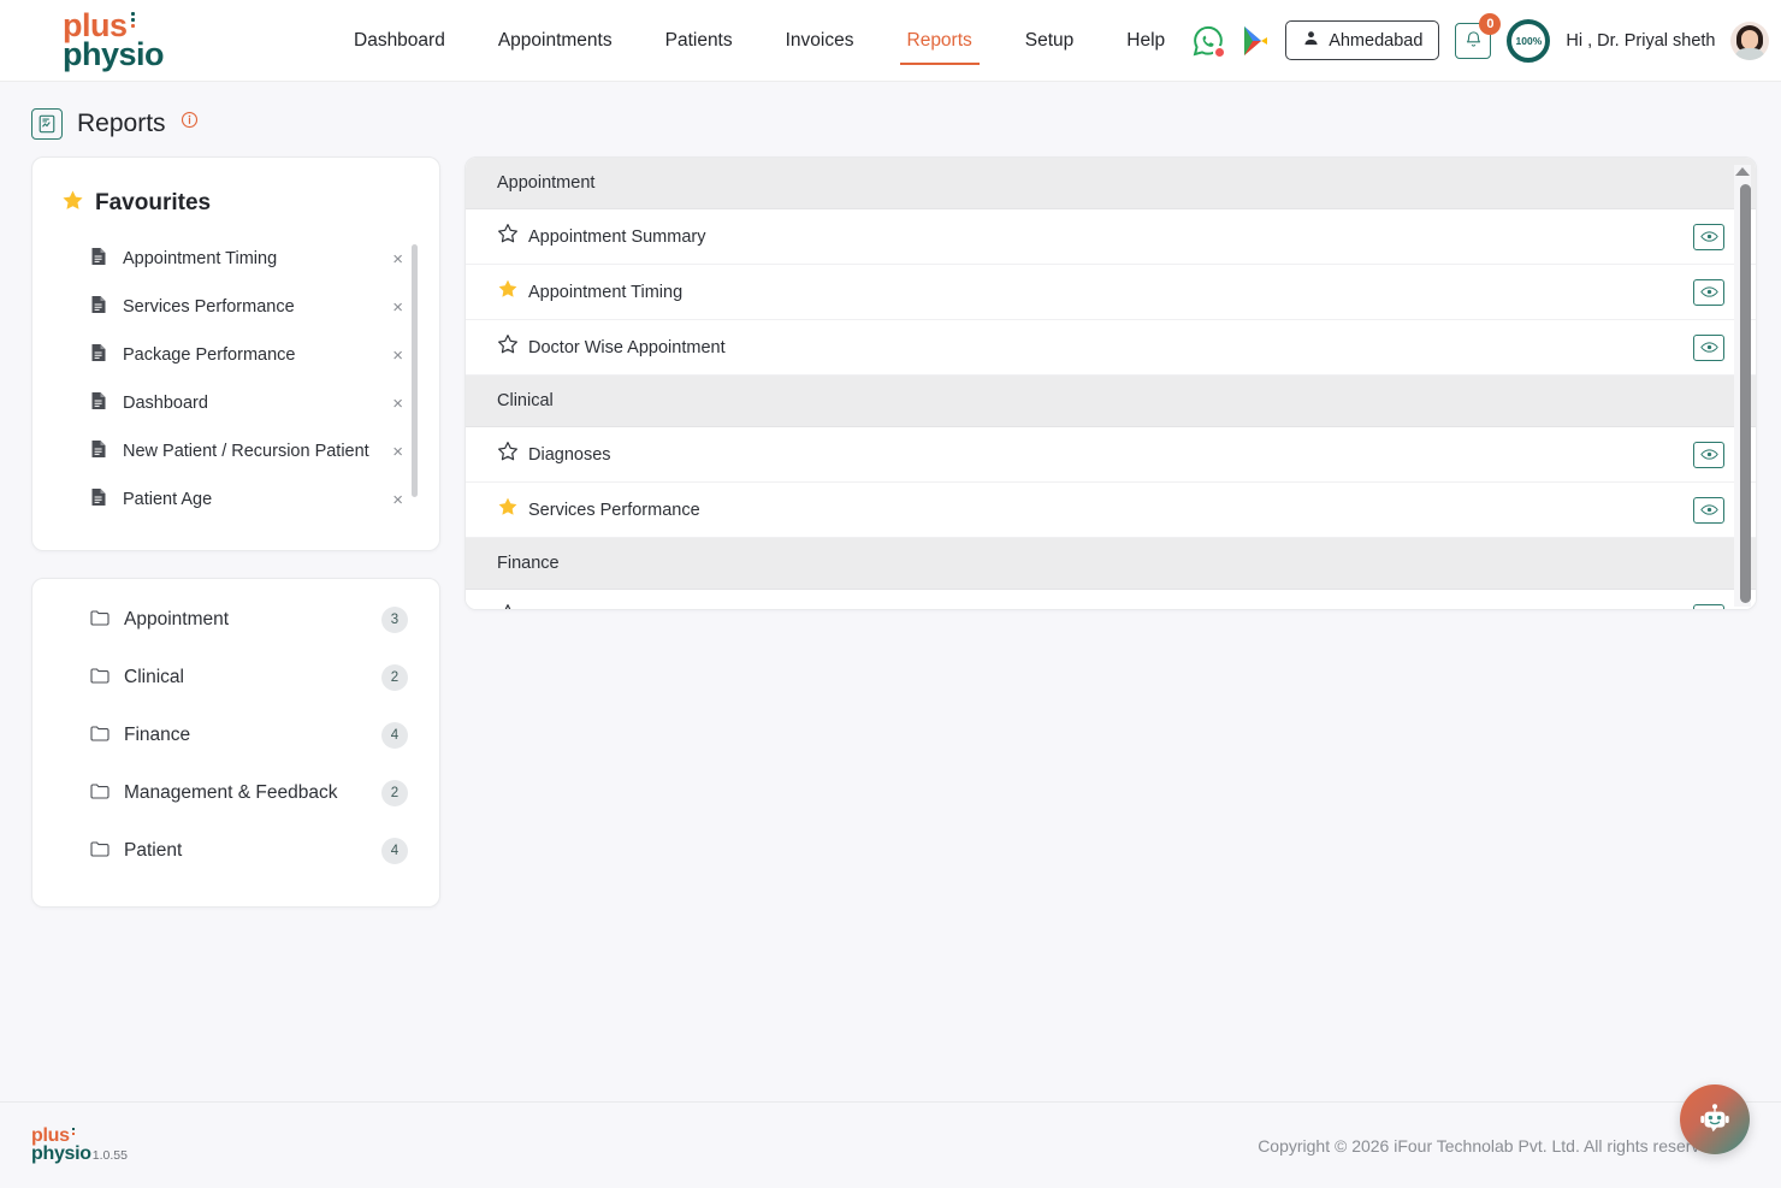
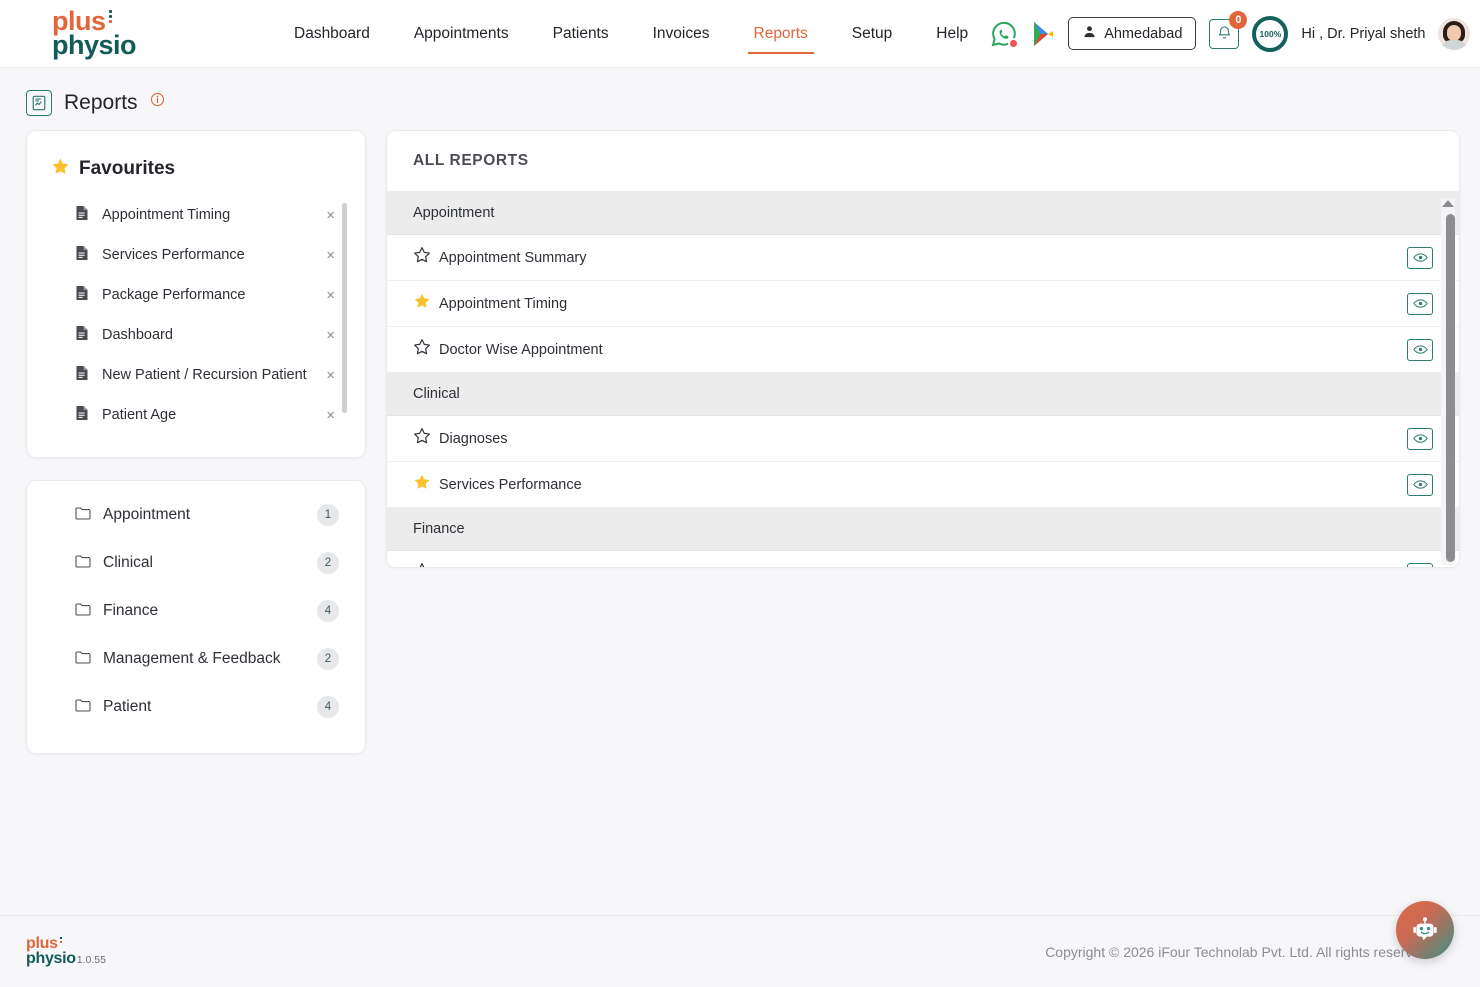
  plus
  physio
  Dashboard
  Appointments
  Patients
  Invoices
  Reports
  Setup
  Help
  Ahmedabad
  0
  100%
  Hi , Dr. Priyal sheth
  Reports
  Favourites
  Appointment Timing
  ×
  Services Performance
  ×
  Package Performance
  ×
  Dashboard
  ×
  New Patient / Recursion Patient
  ×
  Patient Age
  ×
  Appointment
- 3
+ 1
  Clinical
  2
  Finance
  4
  Management & Feedback
  2
  Patient
  4
+ ALL REPORTS
  Appointment
  Appointment Summary
  Appointment Timing
  Doctor Wise Appointment
  Clinical
  Diagnoses
  Services Performance
  Finance
  plus
  physio
  1.0.55
  Copyright © 2026 iFour Technolab Pvt. Ltd. All rights reser
